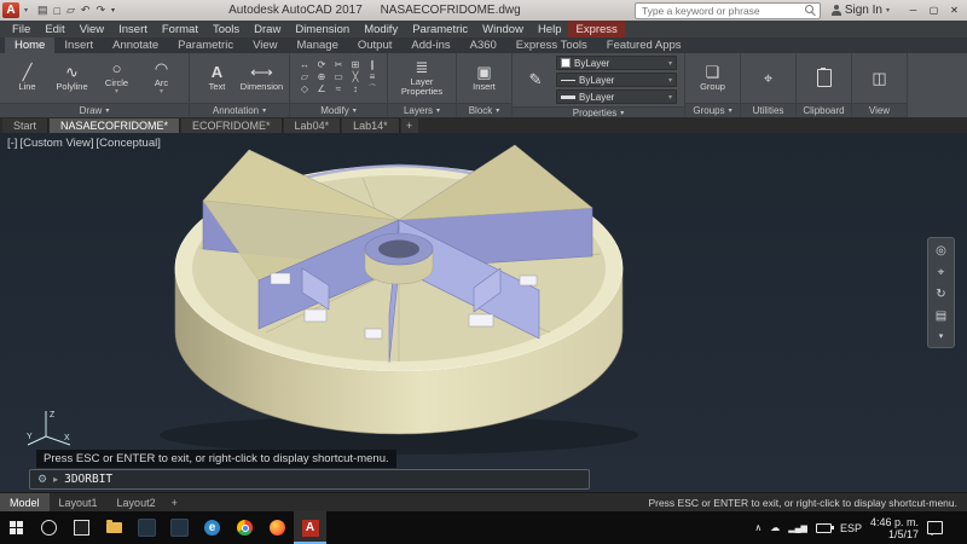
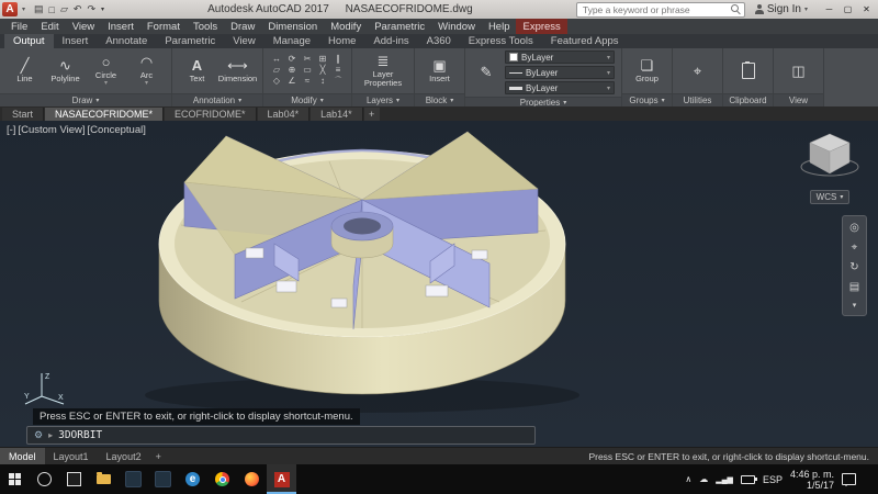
  A
  ▤
  □
  ▱
  ↶
  ↷
  Autodesk AutoCAD 2017 NASAECOFRIDOME.dwg
  Type a keyword or phrase
  Sign In
  ─
  ▢
  ✕
  File
  Edit
  View
  Insert
  Format
  Tools
  Draw
  Dimension
  Modify
  Parametric
  Window
  Help
  Express
- Home
+ Output
  Insert
  Annotate
  Parametric
  View
  Manage
- Output
+ Home
  Add-ins
  A360
  Express Tools
  Featured Apps
  ╱
  Line
  ∿
  Polyline
  ○
  Circle
  ◠
  Arc
  Draw
  A
  Text
  ⟷
  Dimension
  Annotation
  ↔
  ⟳
  ✂
  ⊞
  ∥
  ▱
  ⊕
  ▭
  ╳
  ≡
  ◇
  ∠
  ≈
  ↕
  ⌒
  Modify
  ≣
  Layer Properties
  Layers
  ▣
  Insert
  Block
  ✎
  ByLayer
  ByLayer
  ByLayer
  Properties
  ❏
  Group
  Groups
  ⌖
  Utilities
  Clipboard
  ◫
  View
  Start
  NASAECOFRIDOME*
  ECOFRIDOME*
  Lab04*
  Lab14*
  +
  [-]
  [Custom View]
  [Conceptual]
+ WCS
  ◎
  ⌖
  ↻
  ▤
  Press ESC or ENTER to exit, or right-click to display shortcut-menu.
  ⚙
  ▸
  3DORBIT
  Model
  Layout1
  Layout2
  +
  Press ESC or ENTER to exit, or right-click to display shortcut-menu.
  e
  A
  ∧
  ☁
  ESP
  4:46 p. m.
  1/5/17
